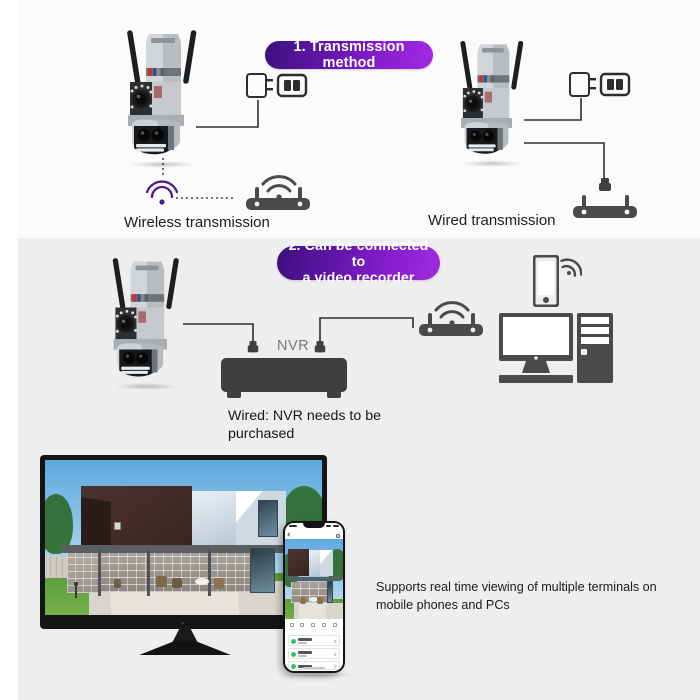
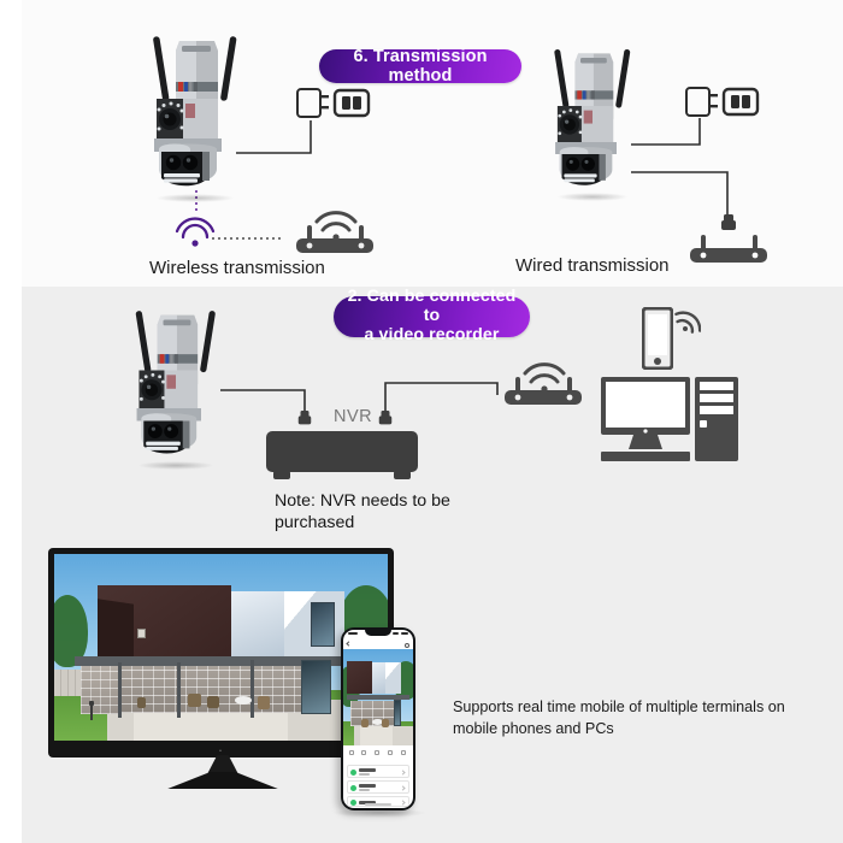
- 1. Transmission method
+ 6. Transmission method
  Wireless transmission
  Wired transmission
  2. Can be connected to
  a video recorder
  NVR
- Wired: NVR needs to be purchased
+ Note: NVR needs to be purchased
- Supports real time viewing of multiple terminals on mobile phones and PCs
+ Supports real time mobile of multiple terminals on mobile phones and PCs
